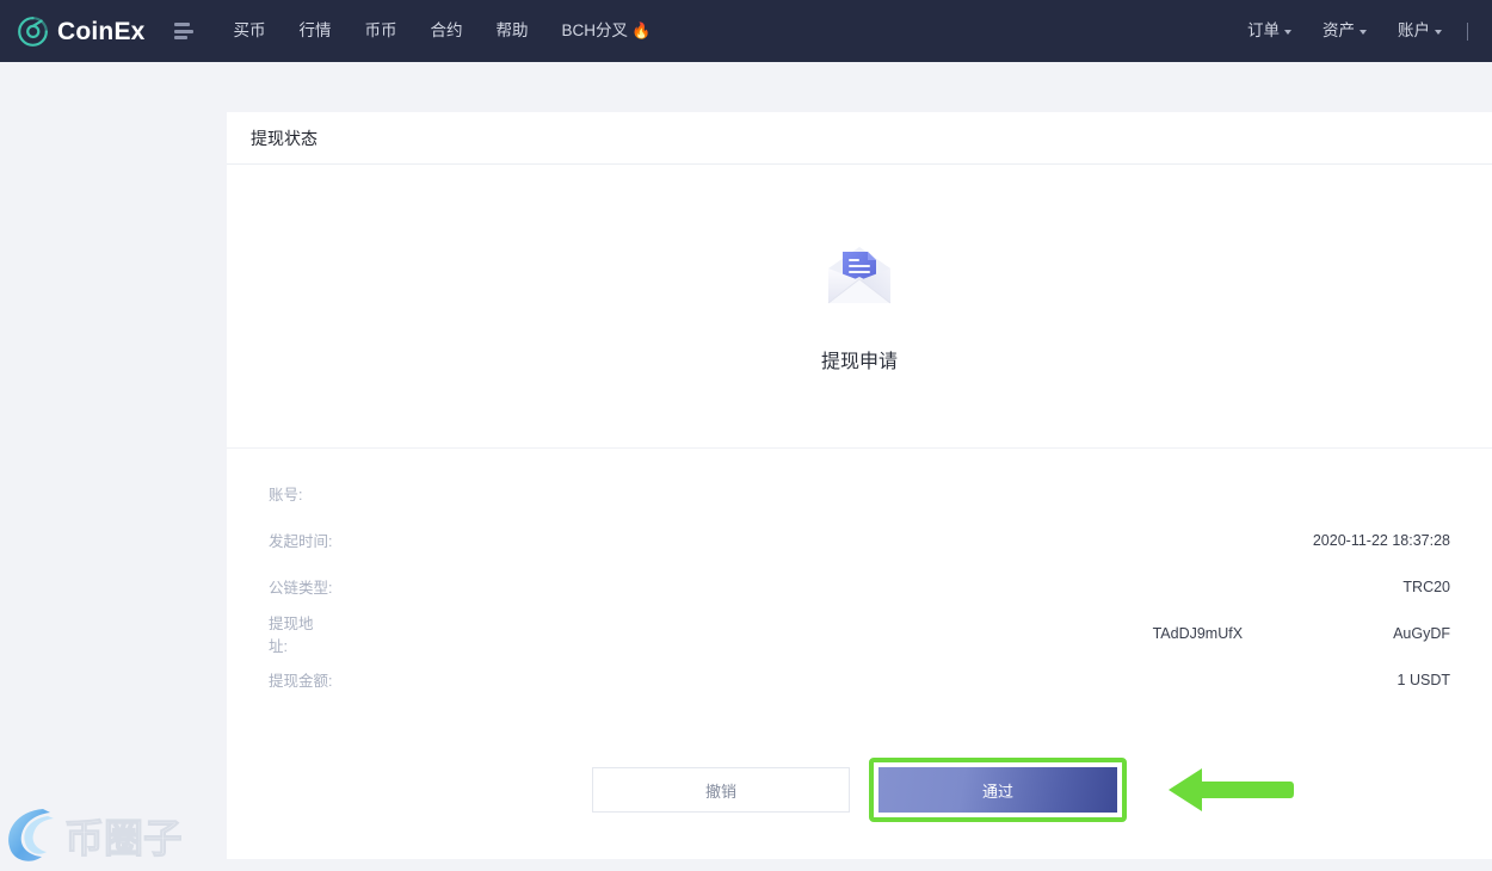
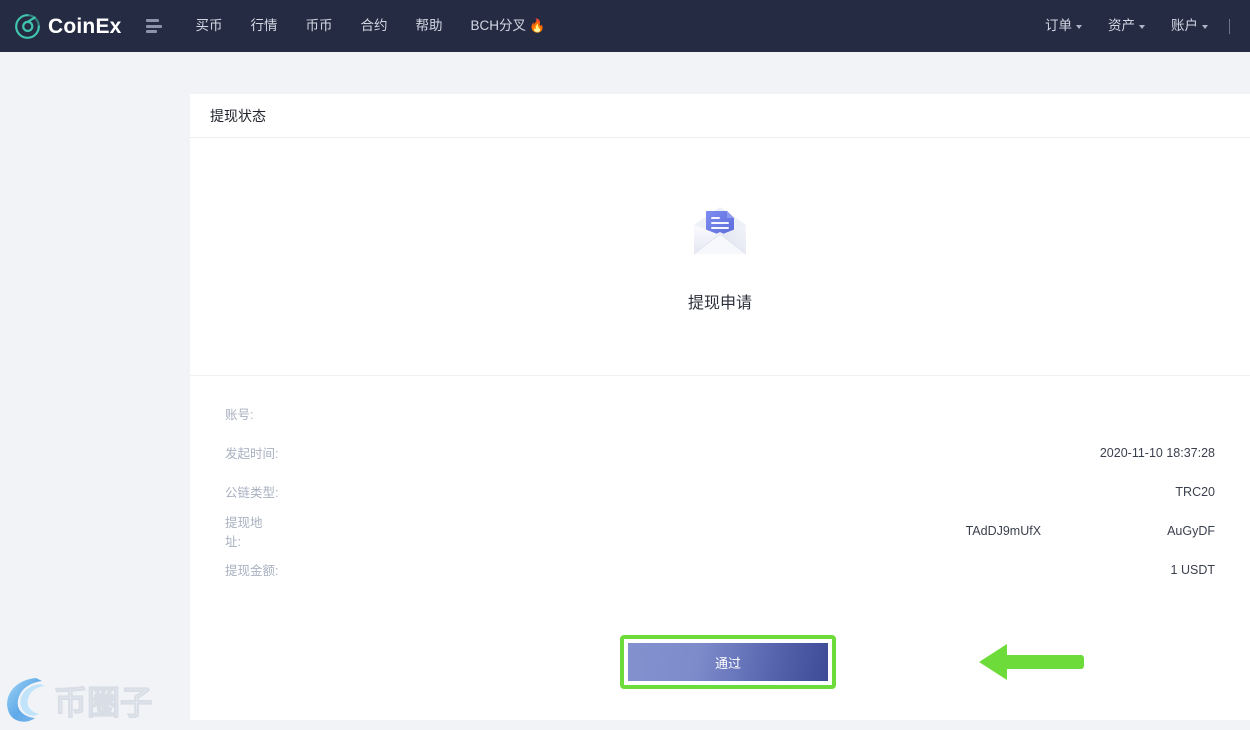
  CoinEx
  买币
  行情
  币币
  合约
  帮助
  BCH分叉 🔥
  订单
  资产
  账户
  提现状态
  提现申请
  账号:
  发起时间:
- 2020-11-22 18:37:28
+ 2020-11-10 18:37:28
  公链类型:
  TRC20
  提现地址:
  TAdDJ9mUfX
  AuGyDF
  提现金额:
  1 USDT
- 撤销
  通过
  币圈子
